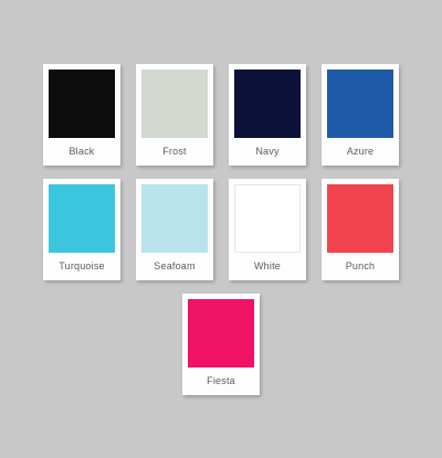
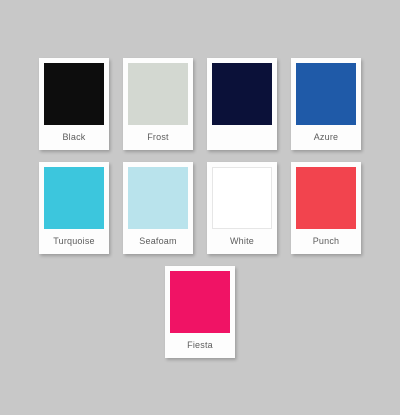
  Black
  Frost
- Navy
  Azure
  Turquoise
  Seafoam
  White
  Punch
  Fiesta
